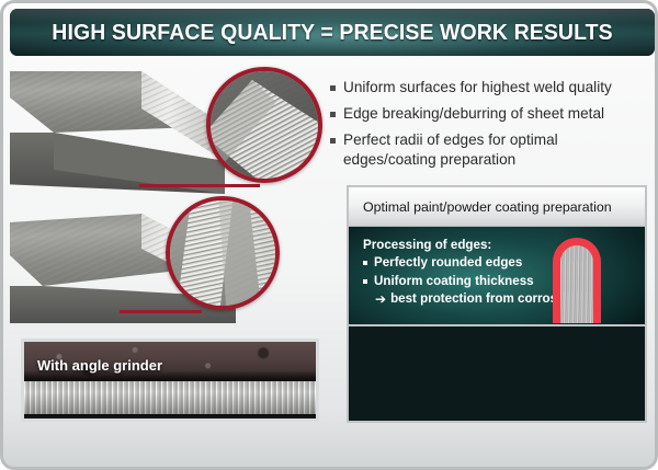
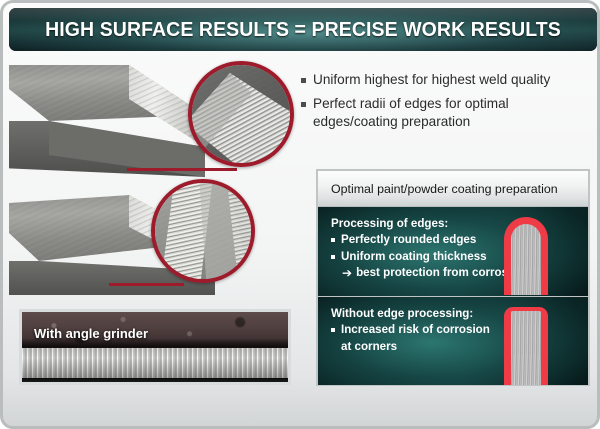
- HIGH SURFACE QUALITY = PRECISE WORK RESULTS
+ HIGH SURFACE RESULTS = PRECISE WORK RESULTS
- Uniform surfaces for highest weld quality
+ Uniform highest for highest weld quality
- Edge breaking/deburring of sheet metal
  Perfect radii of edges for optimal edges/coating preparation
  Optimal paint/powder coating preparation
  Processing of edges:
  Perfectly rounded edges
  Uniform coating thickness
  ➔
  best protection from corro
+ Without edge processing:
+ Increased risk of corrosion
+ at corners
  With angle grinder
